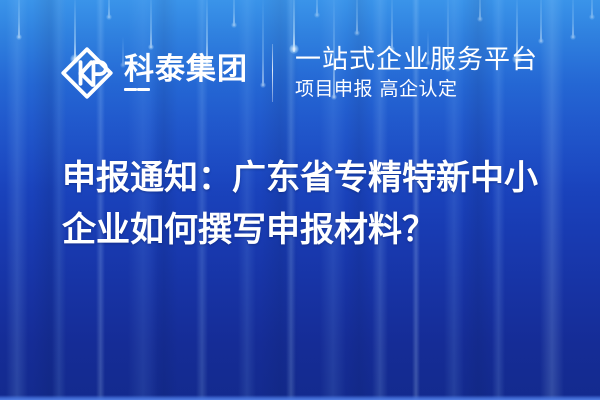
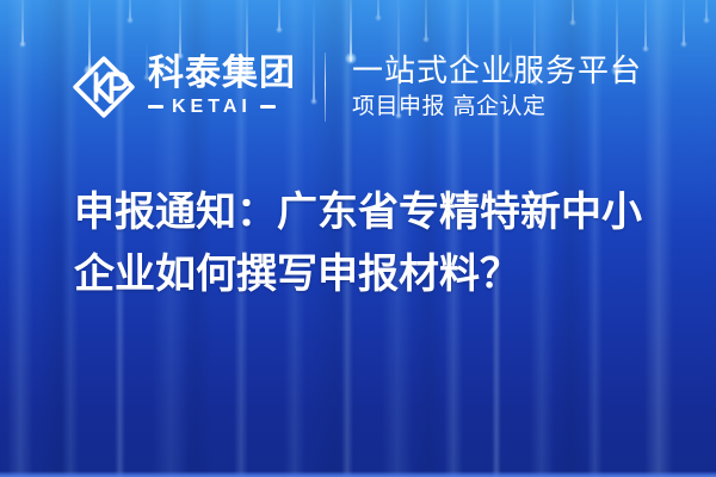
  科泰集团
+ KETAI
  一站式企业服务平台
  项目申报 高企认定
  申报通知：广东省专精特新中小企业如何撰写申报材料？
